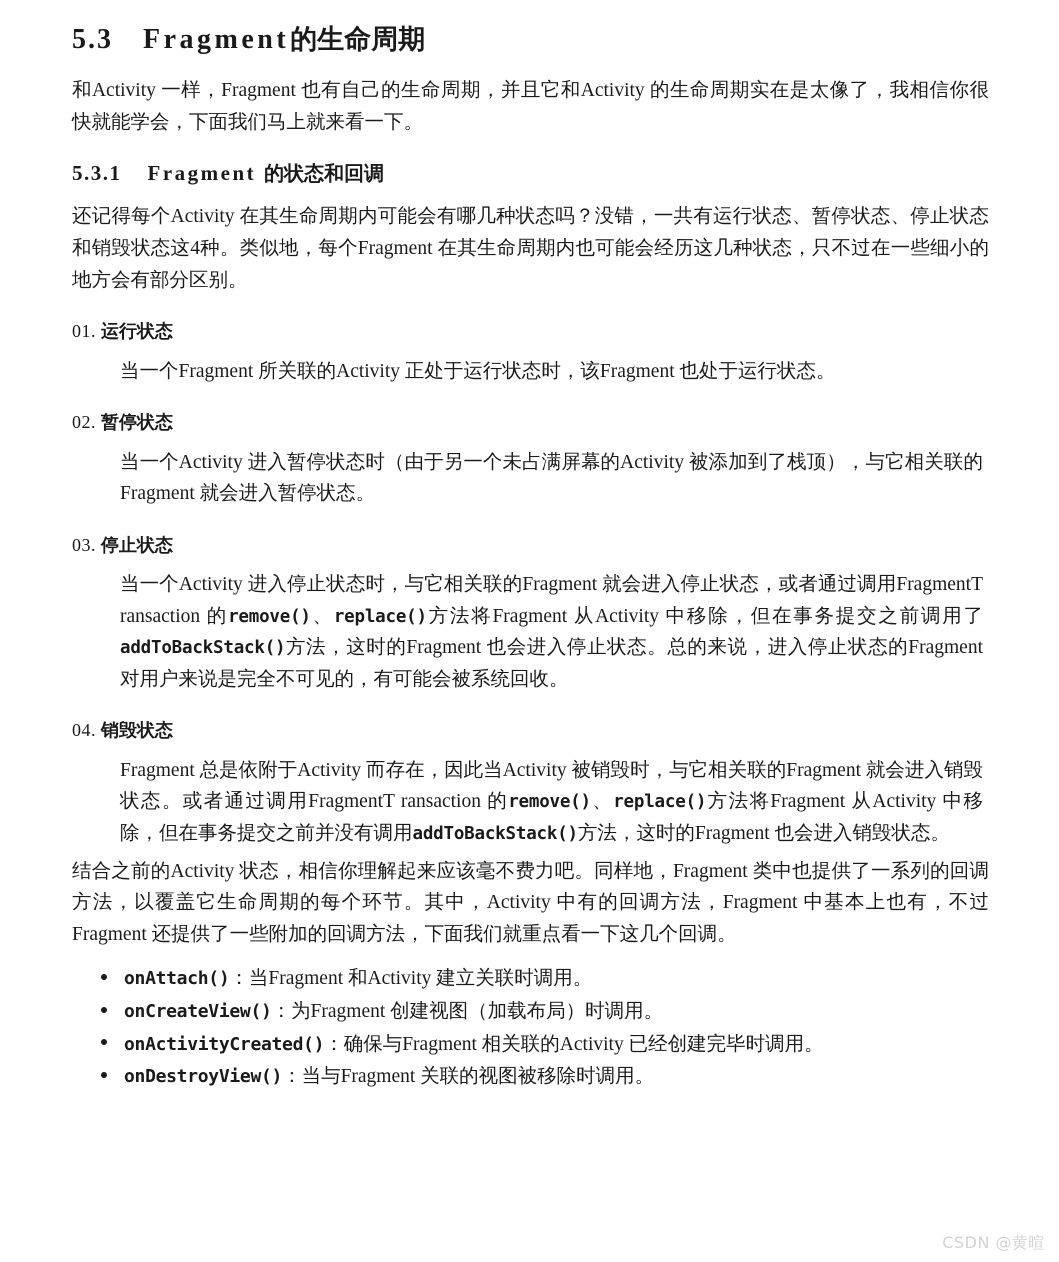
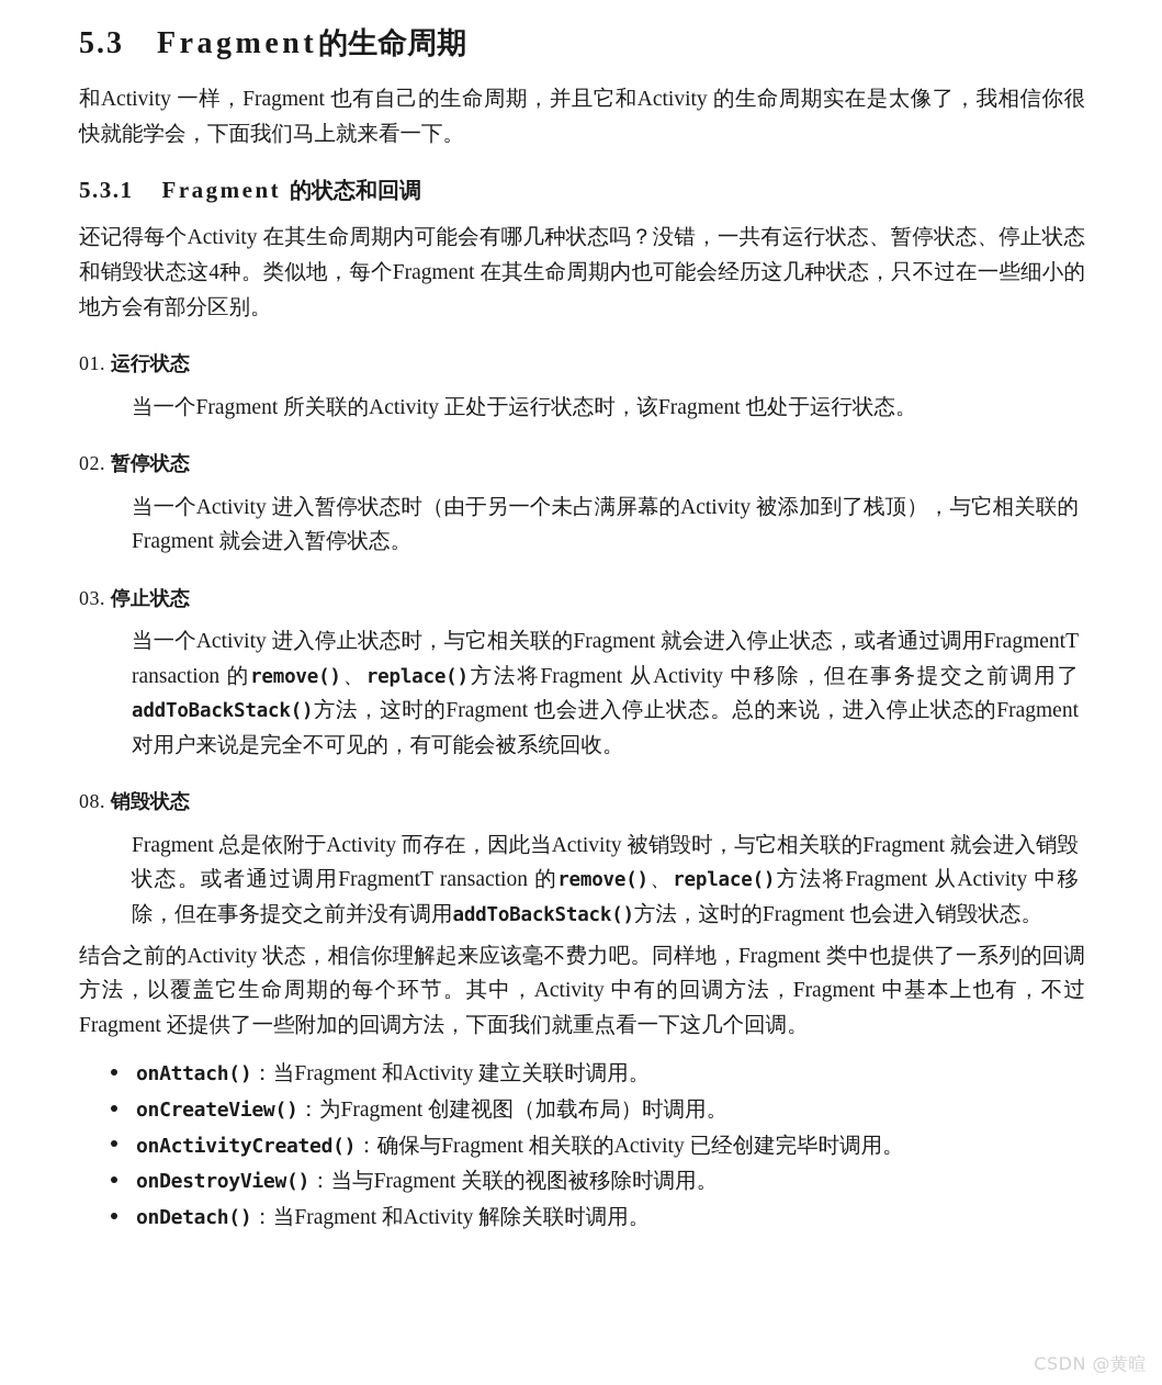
  5.3 Fragment的生命周期
  和Activity 一样，Fragment 也有自己的生命周期，并且它和Activity 的生命周期实在是太像了，我相信你很快就能学会，下面我们马上就来看一下。
  5.3.1 Fragment 的状态和回调
  还记得每个Activity 在其生命周期内可能会有哪几种状态吗？没错，一共有运行状态、暂停状态、停止状态和销毁状态这4种。类似地，每个Fragment 在其生命周期内也可能会经历这几种状态，只不过在一些细小的地方会有部分区别。
  01. 运行状态
  当一个Fragment 所关联的Activity 正处于运行状态时，该Fragment 也处于运行状态。
  02. 暂停状态
  当一个Activity 进入暂停状态时（由于另一个未占满屏幕的Activity 被添加到了栈顶），与它相关联的Fragment 就会进入暂停状态。
  03. 停止状态
  当一个Activity 进入停止状态时，与它相关联的Fragment 就会进入停止状态，或者通过调用FragmentT ransaction 的remove()、replace()方法将Fragment 从Activity 中移除，但在事务提交之前调用了addToBackStack()方法，这时的Fragment 也会进入停止状态。总的来说，进入停止状态的Fragment 对用户来说是完全不可见的，有可能会被系统回收。
- 04. 销毁状态
+ 08. 销毁状态
  Fragment 总是依附于Activity 而存在，因此当Activity 被销毁时，与它相关联的Fragment 就会进入销毁状态。或者通过调用FragmentT ransaction 的remove()、replace()方法将Fragment 从Activity 中移除，但在事务提交之前并没有调用addToBackStack()方法，这时的Fragment 也会进入销毁状态。
  结合之前的Activity 状态，相信你理解起来应该毫不费力吧。同样地，Fragment 类中也提供了一系列的回调方法，以覆盖它生命周期的每个环节。其中，Activity 中有的回调方法，Fragment 中基本上也有，不过Fragment 还提供了一些附加的回调方法，下面我们就重点看一下这几个回调。
  onAttach()：当Fragment 和Activity 建立关联时调用。
  onCreateView()：为Fragment 创建视图（加载布局）时调用。
  onActivityCreated()：确保与Fragment 相关联的Activity 已经创建完毕时调用。
  onDestroyView()：当与Fragment 关联的视图被移除时调用。
+ onDetach()：当Fragment 和Activity 解除关联时调用。
  CSDN @黄暄
